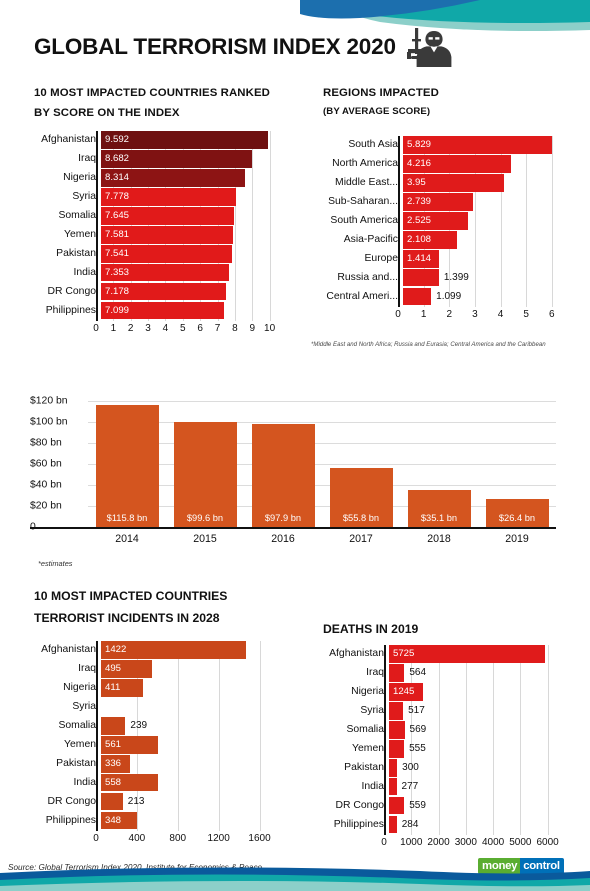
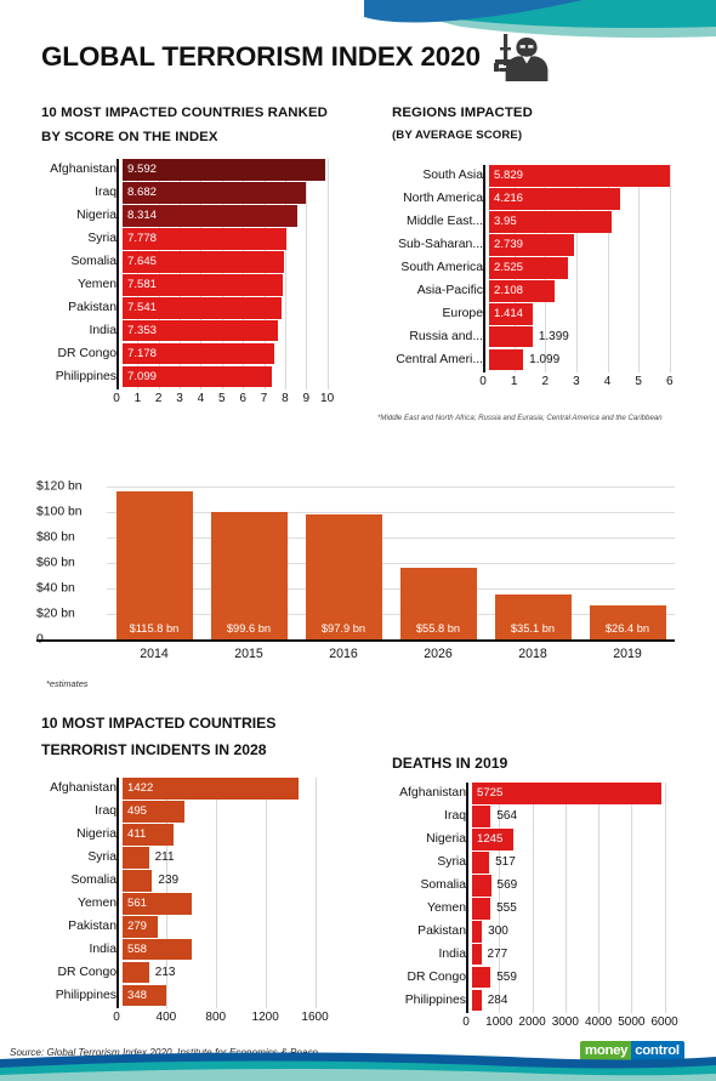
  GLOBAL TERRORISM INDEX 2020
  10 MOST IMPACTED COUNTRIES RANKED
  BY SCORE ON THE INDEX
  REGIONS IMPACTED
  (BY AVERAGE SCORE)
  Afghanistan
  9.592
  Iraq
  8.682
  Nigeria
  8.314
  Syria
  7.778
  Somalia
  7.645
  Yemen
  7.581
  Pakistan
  7.541
  India
  7.353
  DR Congo
  7.178
  Philippines
  7.099
  0
  1
  2
  3
  4
  5
  6
  7
  8
  9
  10
  South Asia
  5.829
  North America
  4.216
  Middle East...
  3.95
  Sub-Saharan...
  2.739
  South America
  2.525
  Asia-Pacific
  2.108
  Europe
  1.414
  Russia and...
  1.399
  Central Ameri...
  1.099
  0
  1
  2
  3
  4
  5
  6
  $20 bn
  $40 bn
  $60 bn
  $80 bn
  $100 bn
  $120 bn
  $115.8 bn
  2014
  $99.6 bn
  2015
  $97.9 bn
  2016
  $55.8 bn
- 2017
+ 2026
  $35.1 bn
  2018
  $26.4 bn
  2019
  *estimates
  10 MOST IMPACTED COUNTRIES
  TERRORIST INCIDENTS IN 2028
  DEATHS IN 2019
  Afghanistan
  1422
  Iraq
  495
  Nigeria
  411
  Syria
+ 211
  Somalia
  239
  Yemen
  561
  Pakistan
- 336
+ 279
  India
  558
  DR Congo
  213
  Philippines
  348
  0
  400
  800
  1200
  1600
  Afghanistan
  5725
  Iraq
  564
  Nigeria
  1245
  Syria
  517
  Somalia
  569
  Yemen
  555
  Pakistan
  300
  India
  277
  DR Congo
  559
  Philippines
  284
  0
  1000
  2000
  3000
  4000
  5000
  6000
  Source: Global Terrorism Index 2020, Institute for Ecoce
  money
  control
